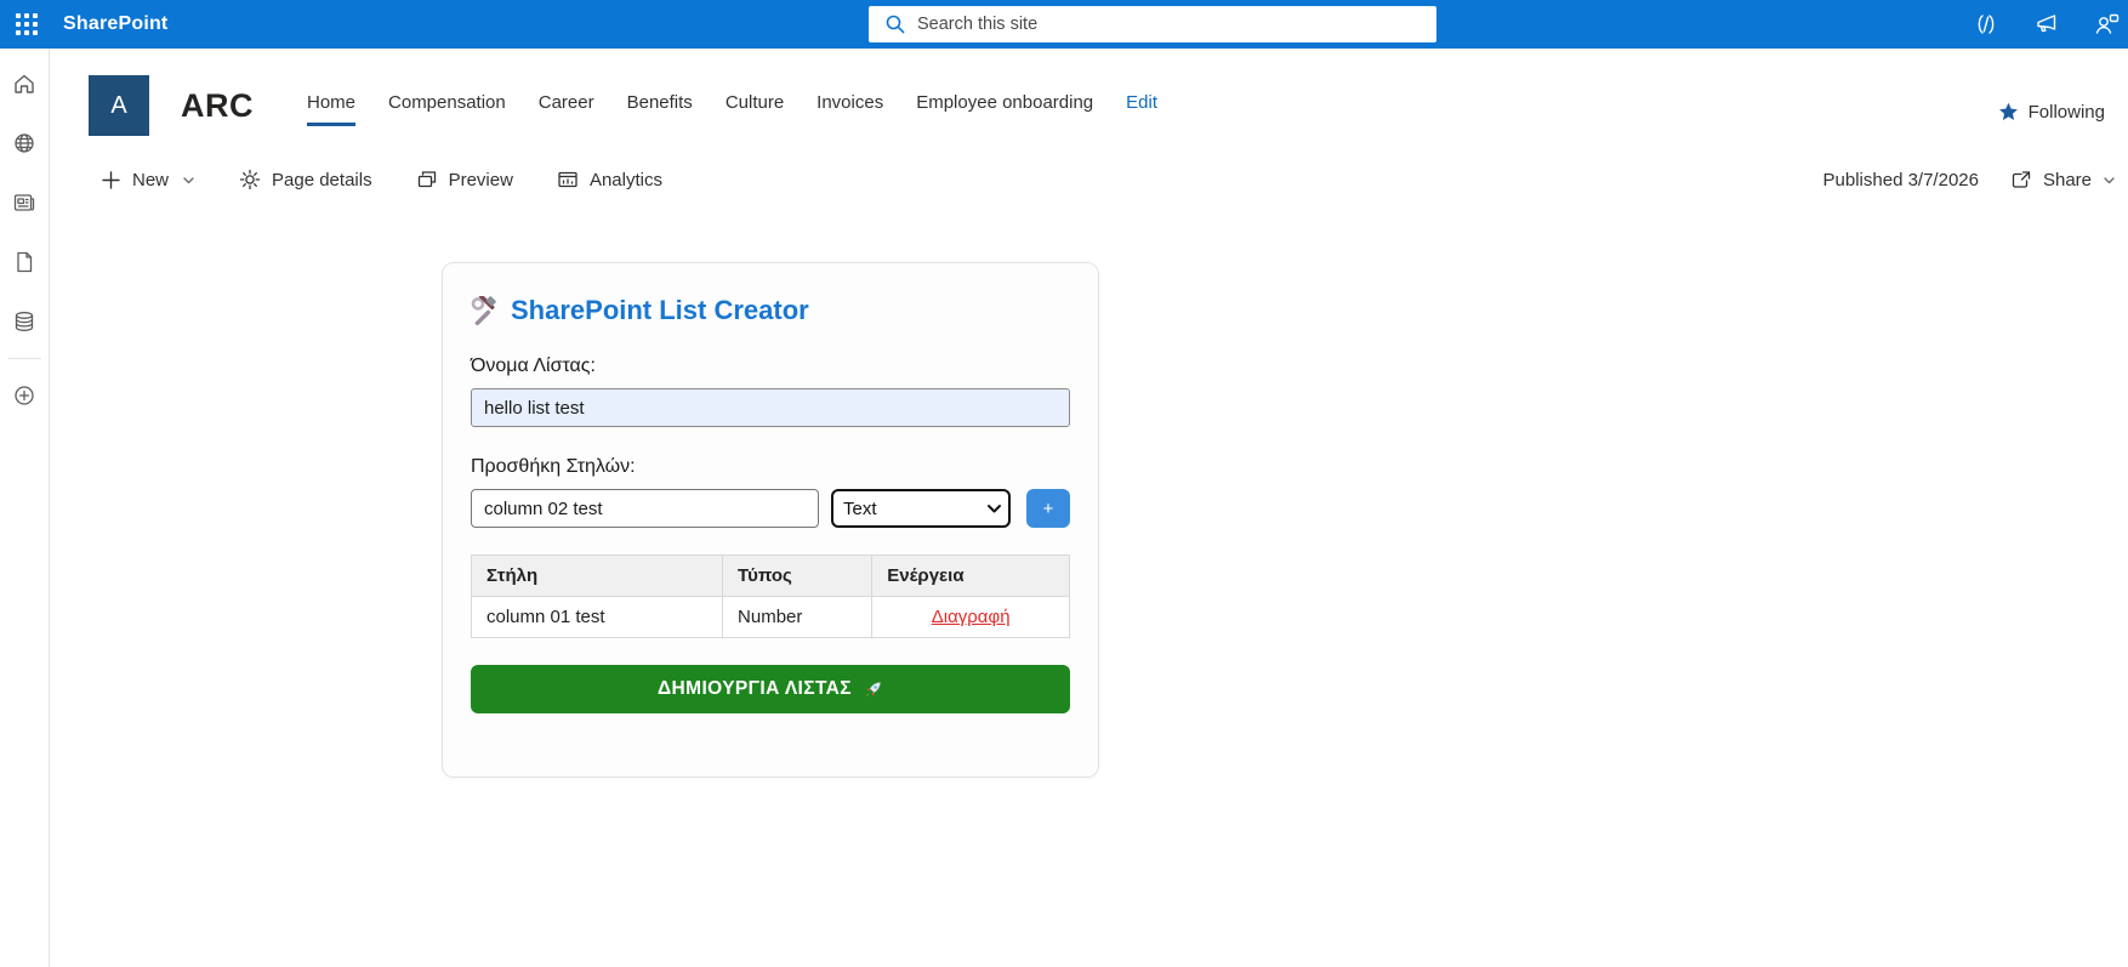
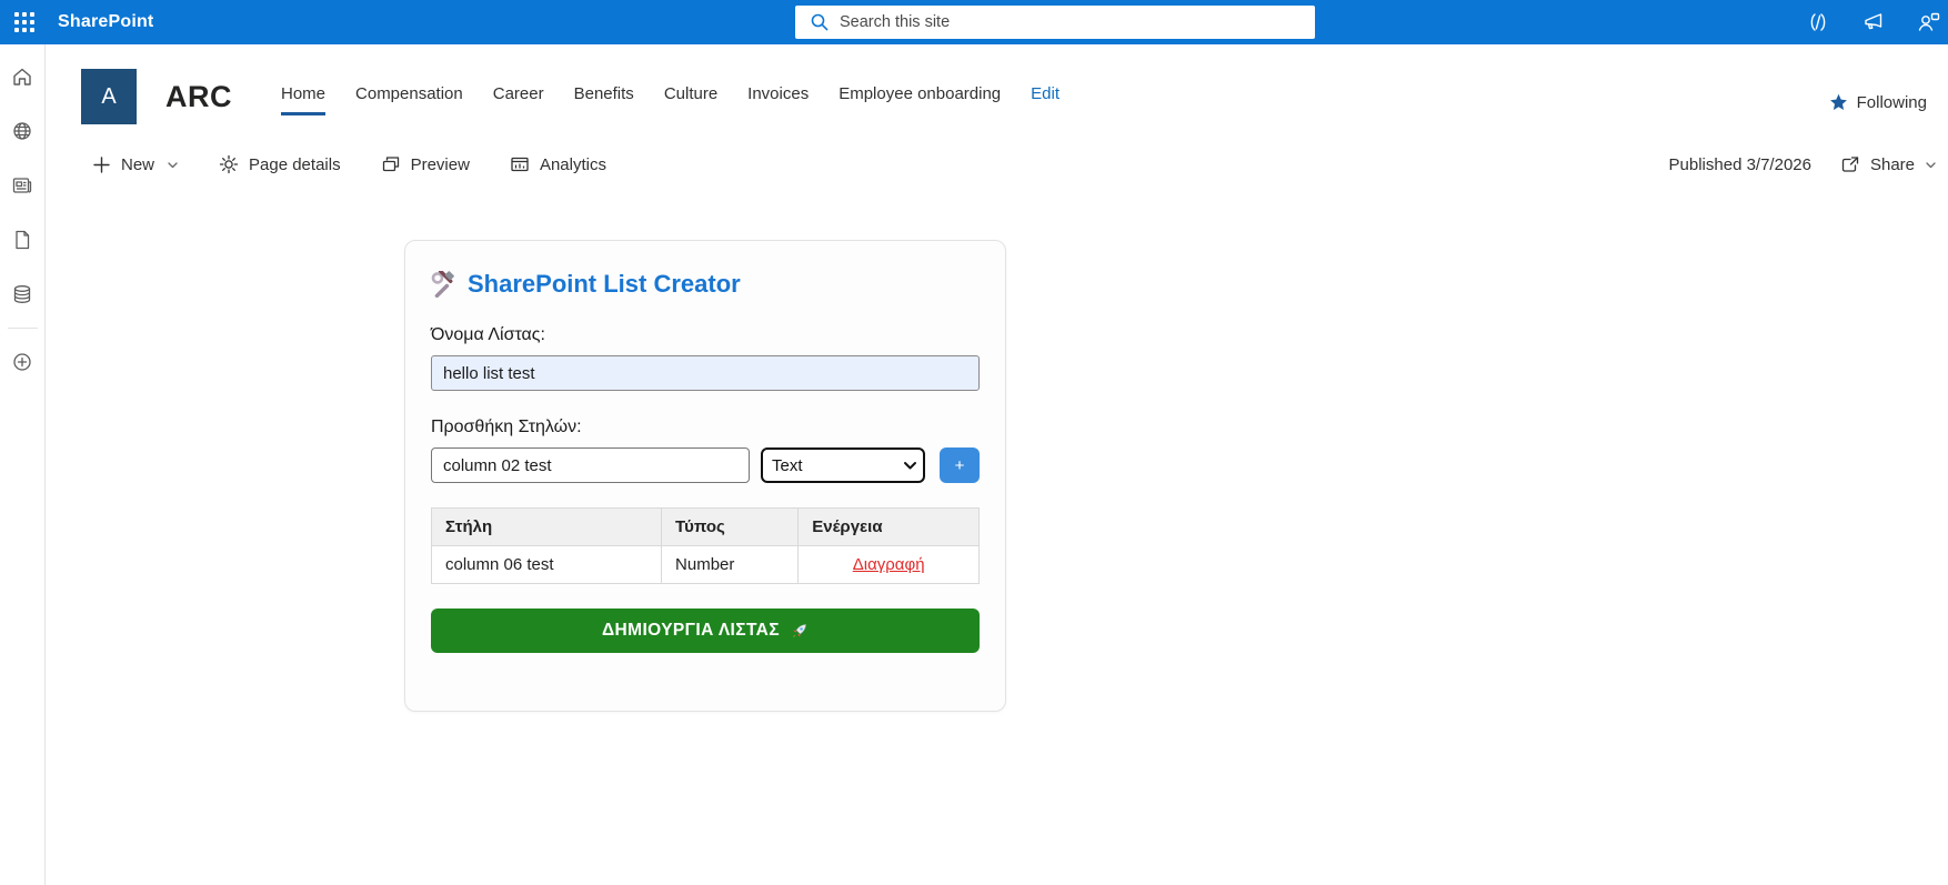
  SharePoint
  Search this site
  A
  ARC
  Home
  Compensation
  Career
  Benefits
  Culture
  Invoices
  Employee onboarding
  Edit
  Following
  New
  Page details
  Preview
  Analytics
  Published 3/7/2026
  Share
  SharePoint List Creator
  Όνομα Λίστας:
  hello list test
  Προσθήκη Στηλών:
  column 02 test
  Text
  +
  Στήλη	Τύπος	Ενέργεια
- column 01 test	Number	Διαγραφή
+ column 06 test	Number	Διαγραφή
  ΔΗΜΙΟΥΡΓΙΑ ΛΙΣΤΑΣ
